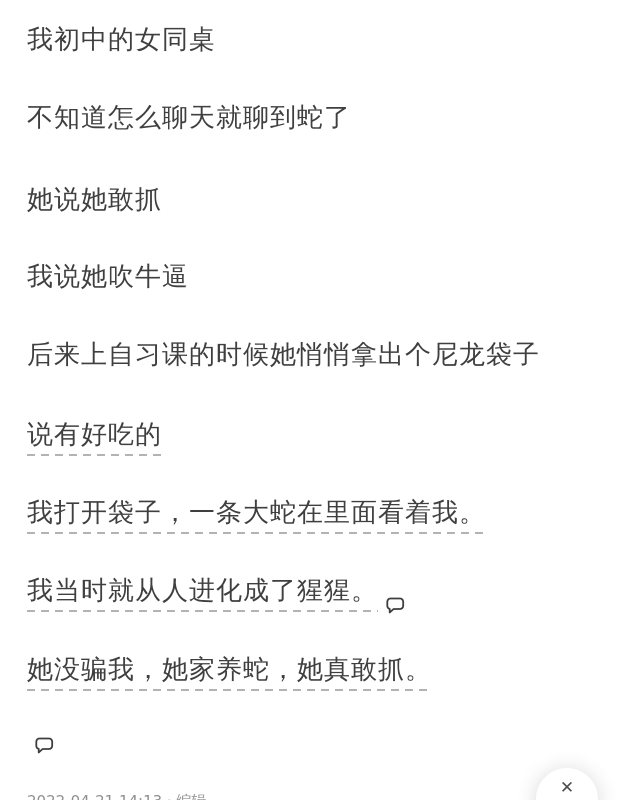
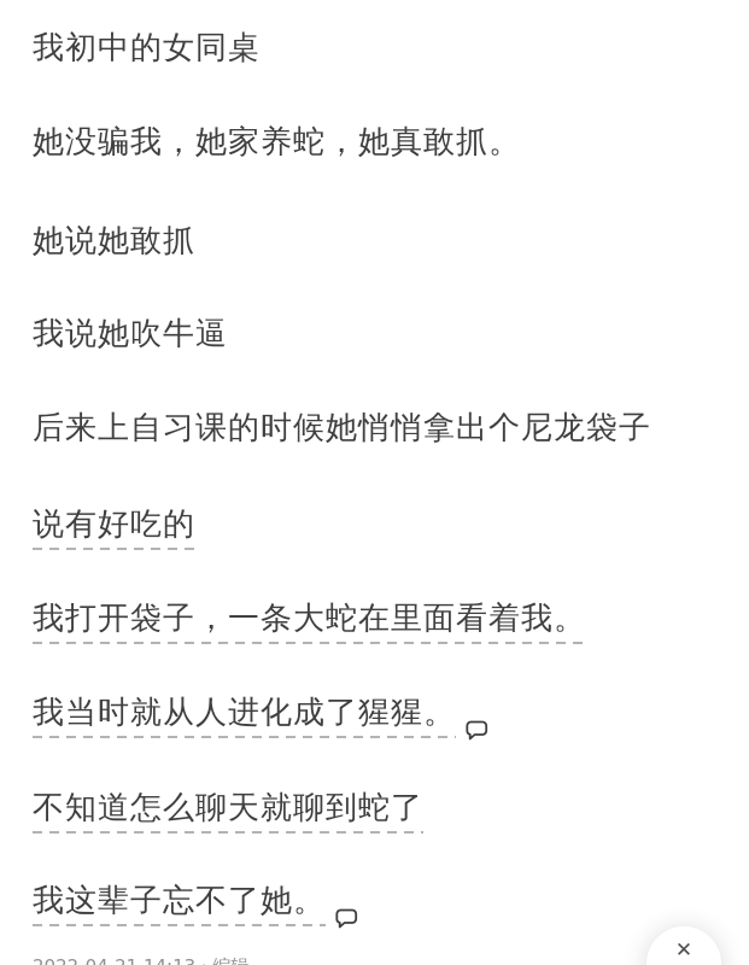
  我初中的女同桌
- 不知道怎么聊天就聊到蛇了
+ 她没骗我，她家养蛇，她真敢抓。
  她说她敢抓
  我说她吹牛逼
  后来上自习课的时候她悄悄拿出个尼龙袋子
  说有好吃的
  我打开袋子，一条大蛇在里面看着我。
  我当时就从人进化成了猩猩。
- 她没骗我，她家养蛇，她真敢抓。
+ 不知道怎么聊天就聊到蛇了
+ 我这辈子忘不了她。
  ✕
